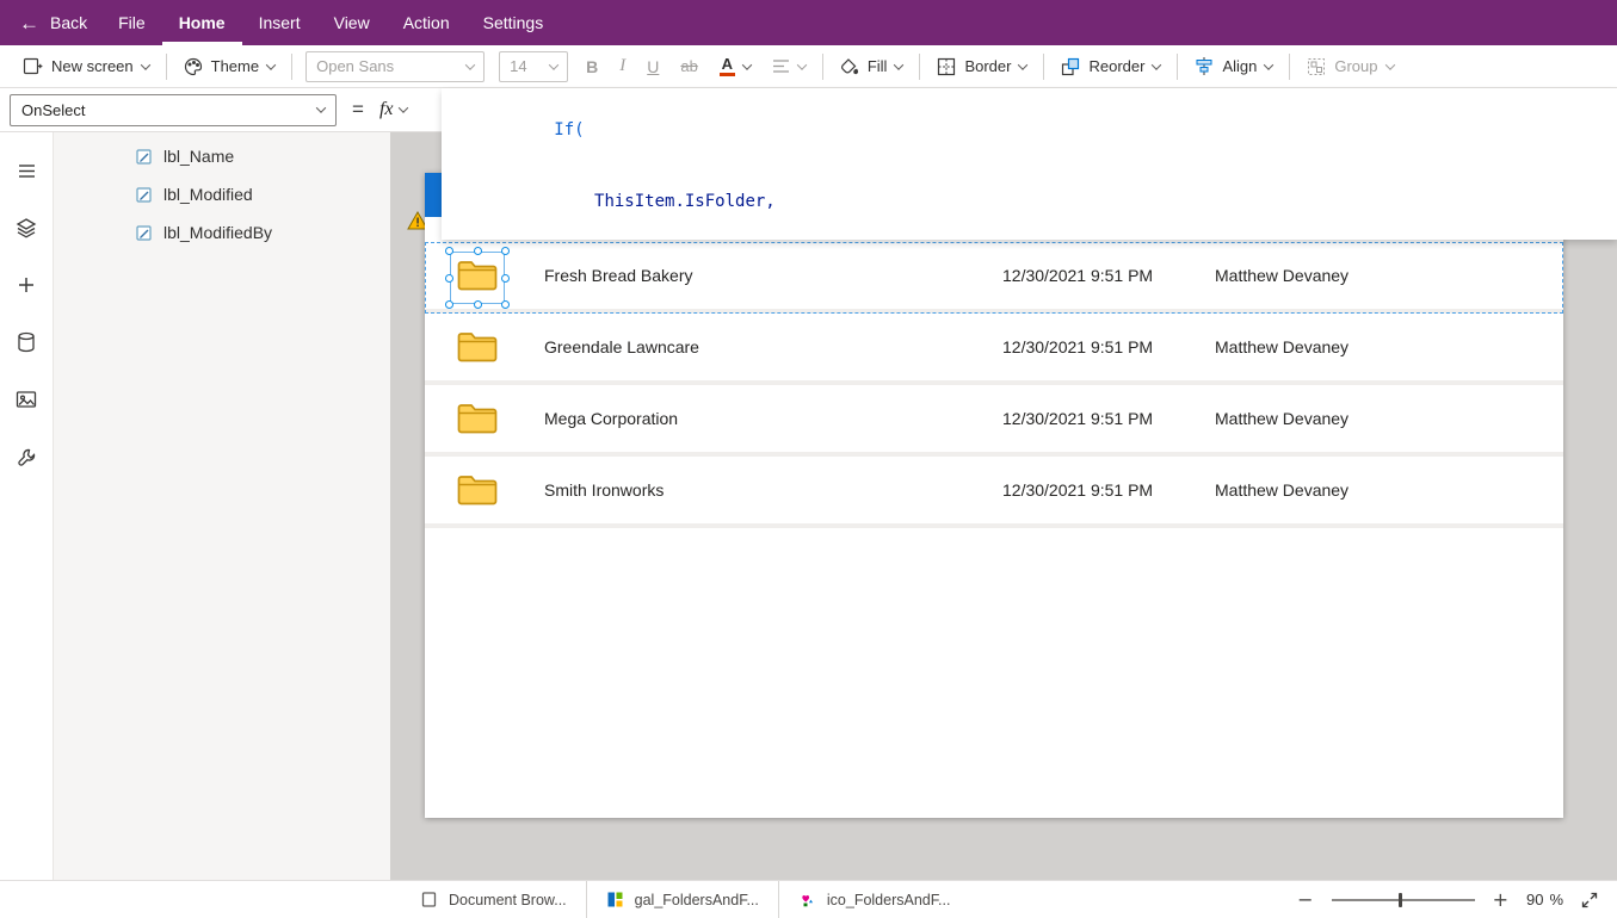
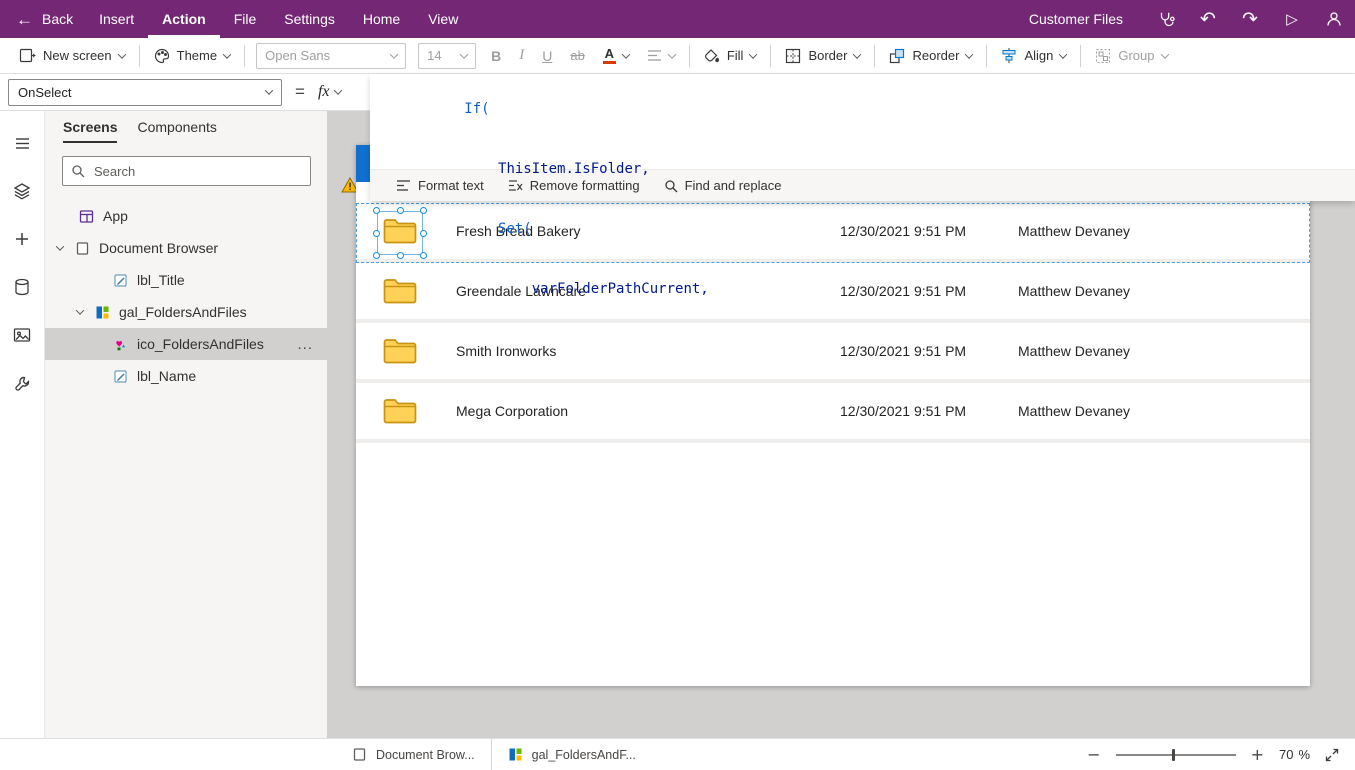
  ←
  Back
- File
+ Insert
- Home
+ Action
- Insert
+ File
- View
+ Settings
- Action
+ Home
- Settings
+ View
+ Customer Files
+ ↶
+ ↷
+ ▷
  New screen
  Theme
  Open Sans
  14
  B
  I
  U
  ab
  A
  Fill
  Border
  Reorder
  Align
  Group
  OnSelect
  =
  fx
  If(
  ThisItem.IsFolder,
+ Set(
+ varFolderPathCurrent,
+ Format text
+ Remove formatting
+ Find and replace
+ Screens
+ Components
+ Search
+ App
+ Document Browser
+ lbl_Title
+ gal_FoldersAndFiles
+ ico_FoldersAndFiles
+ ...
  lbl_Name
- lbl_Modified
- lbl_ModifiedBy
  Fresh Bread Bakery
  12/30/2021 9:51 PM
  Matthew Devaney
  Greendale Lawncare
  12/30/2021 9:51 PM
  Matthew Devaney
- Mega Corporation
+ Smith Ironworks
  12/30/2021 9:51 PM
  Matthew Devaney
- Smith Ironworks
+ Mega Corporation
  12/30/2021 9:51 PM
  Matthew Devaney
  Document Brow...
  gal_FoldersAndF...
- ico_FoldersAndF...
  −
  +
- 90
+ 70
  %
